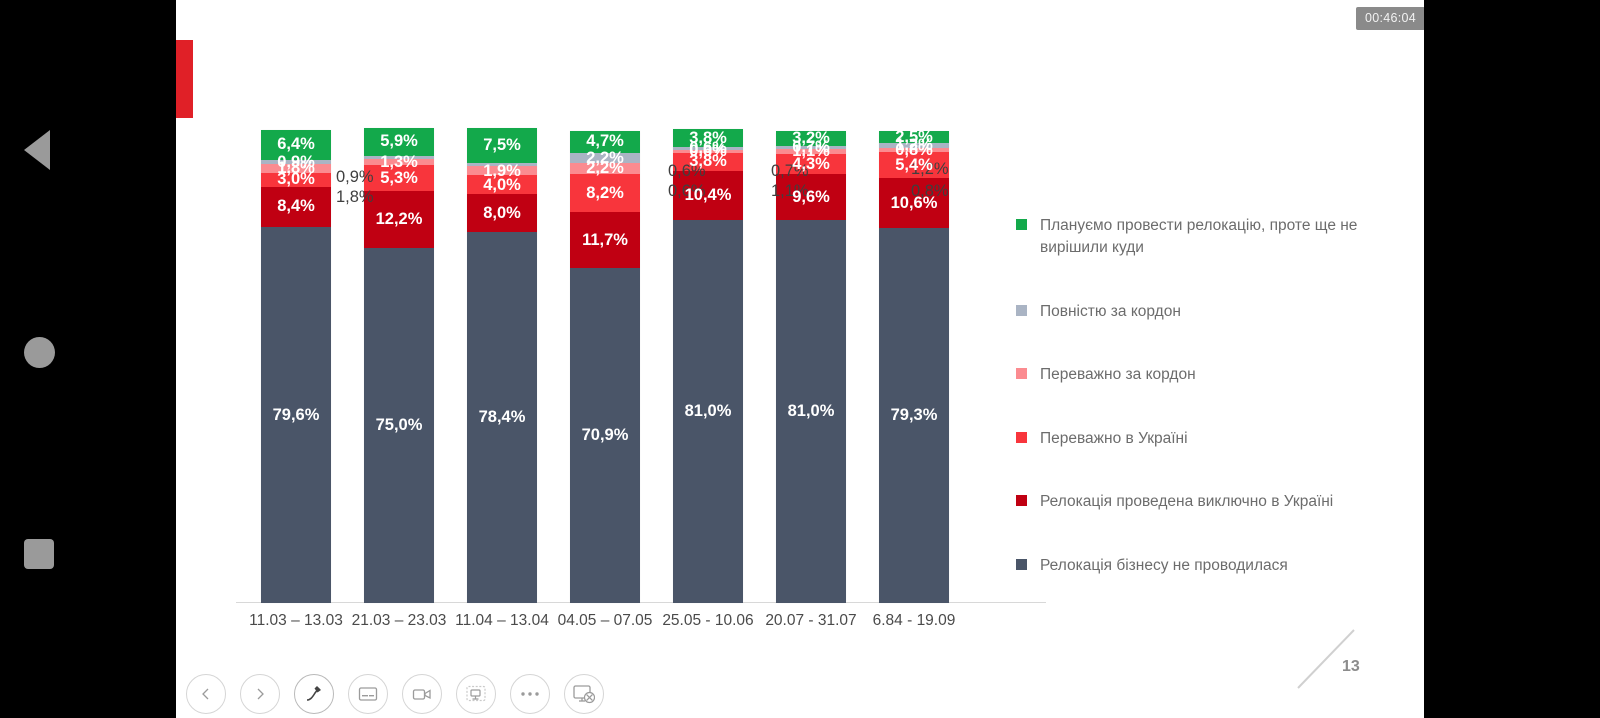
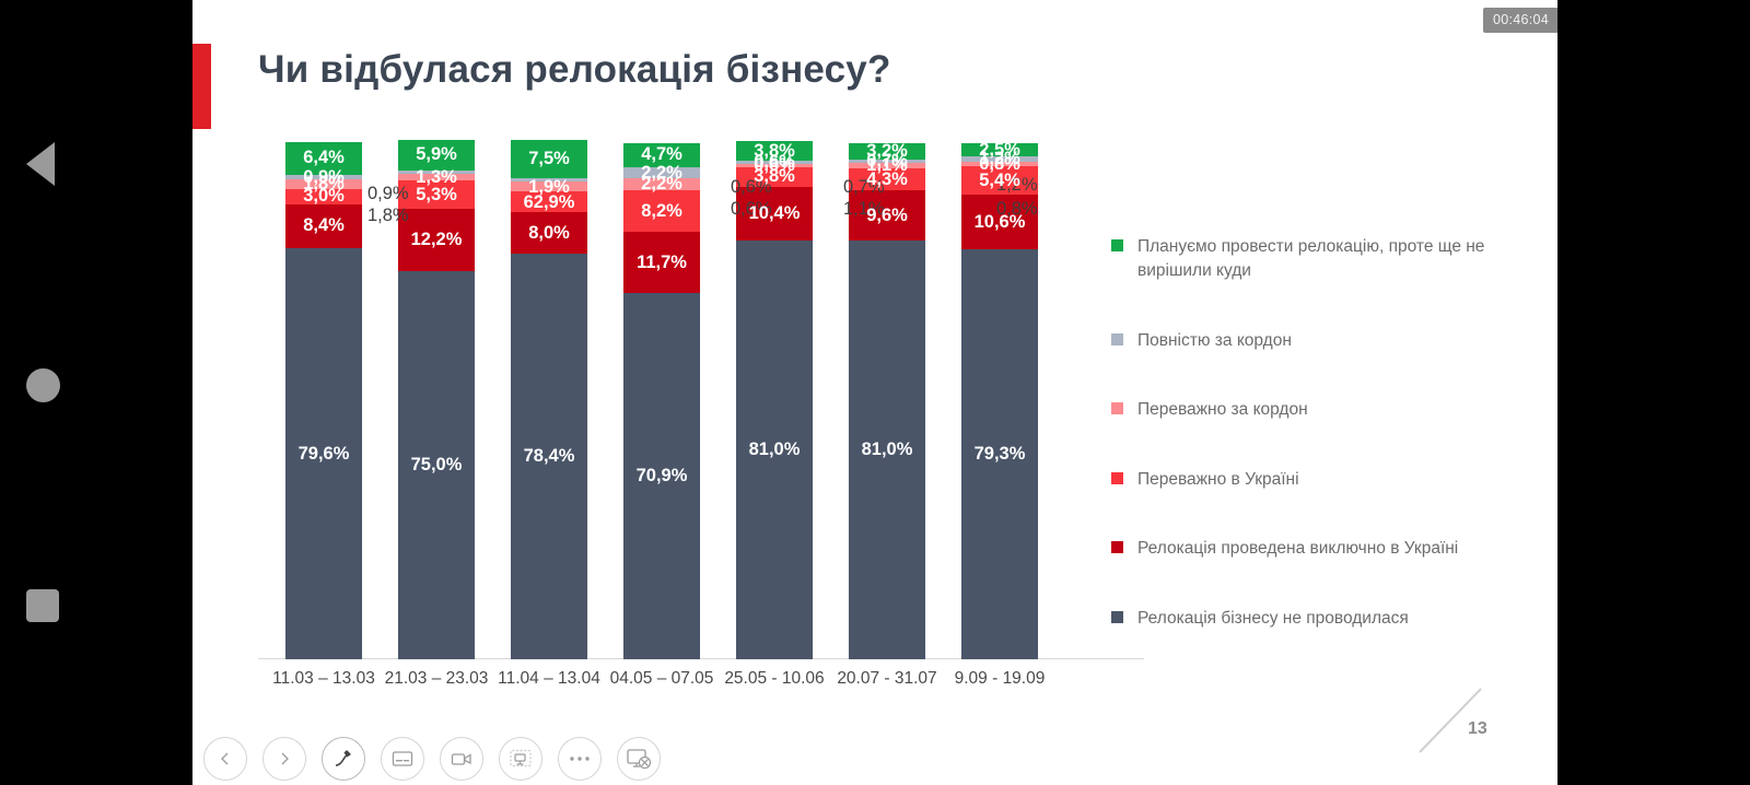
+ Чи відбулася релокація бізнесу?
  00:46:04
  79,6%
  8,4%
  3,0%
  1,8%
  0,9%
  6,4%
  11.03 – 13.03
  75,0%
  12,2%
  5,3%
  1,3%
  5,9%
  21.03 – 23.03
  78,4%
  8,0%
- 4,0%
+ 62,9%
  1,9%
  7,5%
  11.04 – 13.04
  70,9%
  11,7%
  8,2%
  2,2%
  2,2%
  4,7%
  04.05 – 07.05
  81,0%
  10,4%
  3,8%
  0,6%
  3,8%
  25.05 - 10.06
  81,0%
  9,6%
  4,3%
  1,1%
  0,7%
  3,2%
  20.07 - 31.07
  79,3%
  10,6%
  5,4%
  0,8%
  1,2%
  2,5%
- 6.84 - 19.09
+ 9.09 - 19.09
  0,9%
  1,8%
  0,6%
  0,6%
  0,7%
  1,1%
  1,2%
  0,8%
  Плануємо провести релокацію, проте ще не вирішили куди
  Повністю за кордон
  Переважно за кордон
  Переважно в Україні
  Релокація проведена виключно в Україні
  Релокація бізнесу не проводилася
  13
